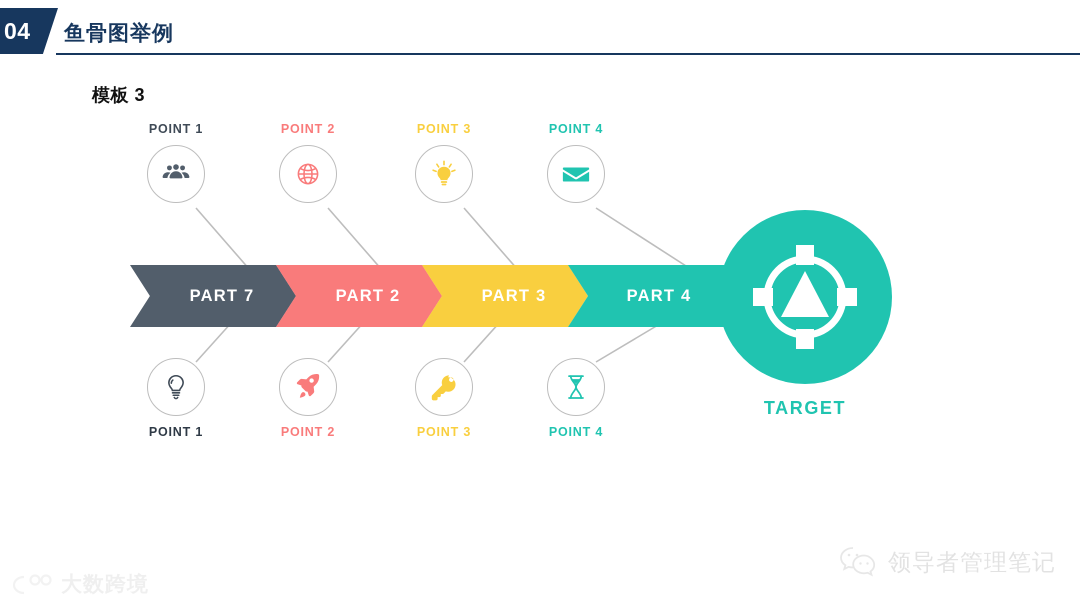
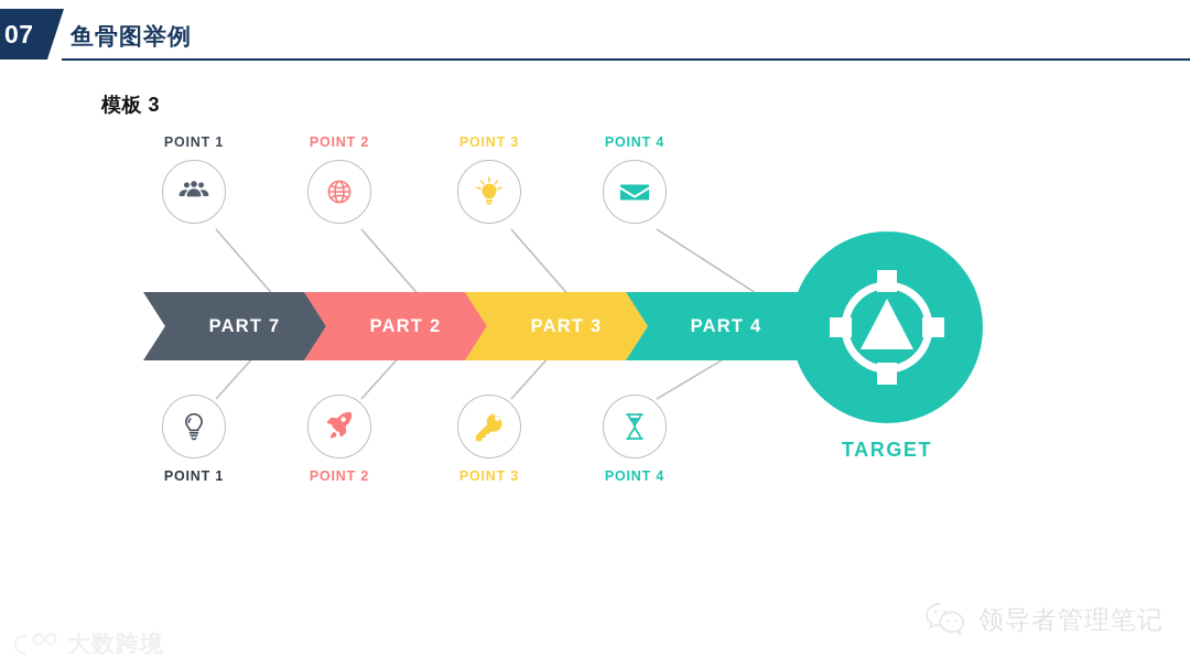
- 04
+ 07
  鱼骨图举例
  模板 3
  PART 7
  PART 2
  PART 3
  PART 4
  POINT 1
  POINT 2
  POINT 3
  POINT 4
  POINT 1
  POINT 2
  POINT 3
  POINT 4
  TARGET
  领导者管理笔记
